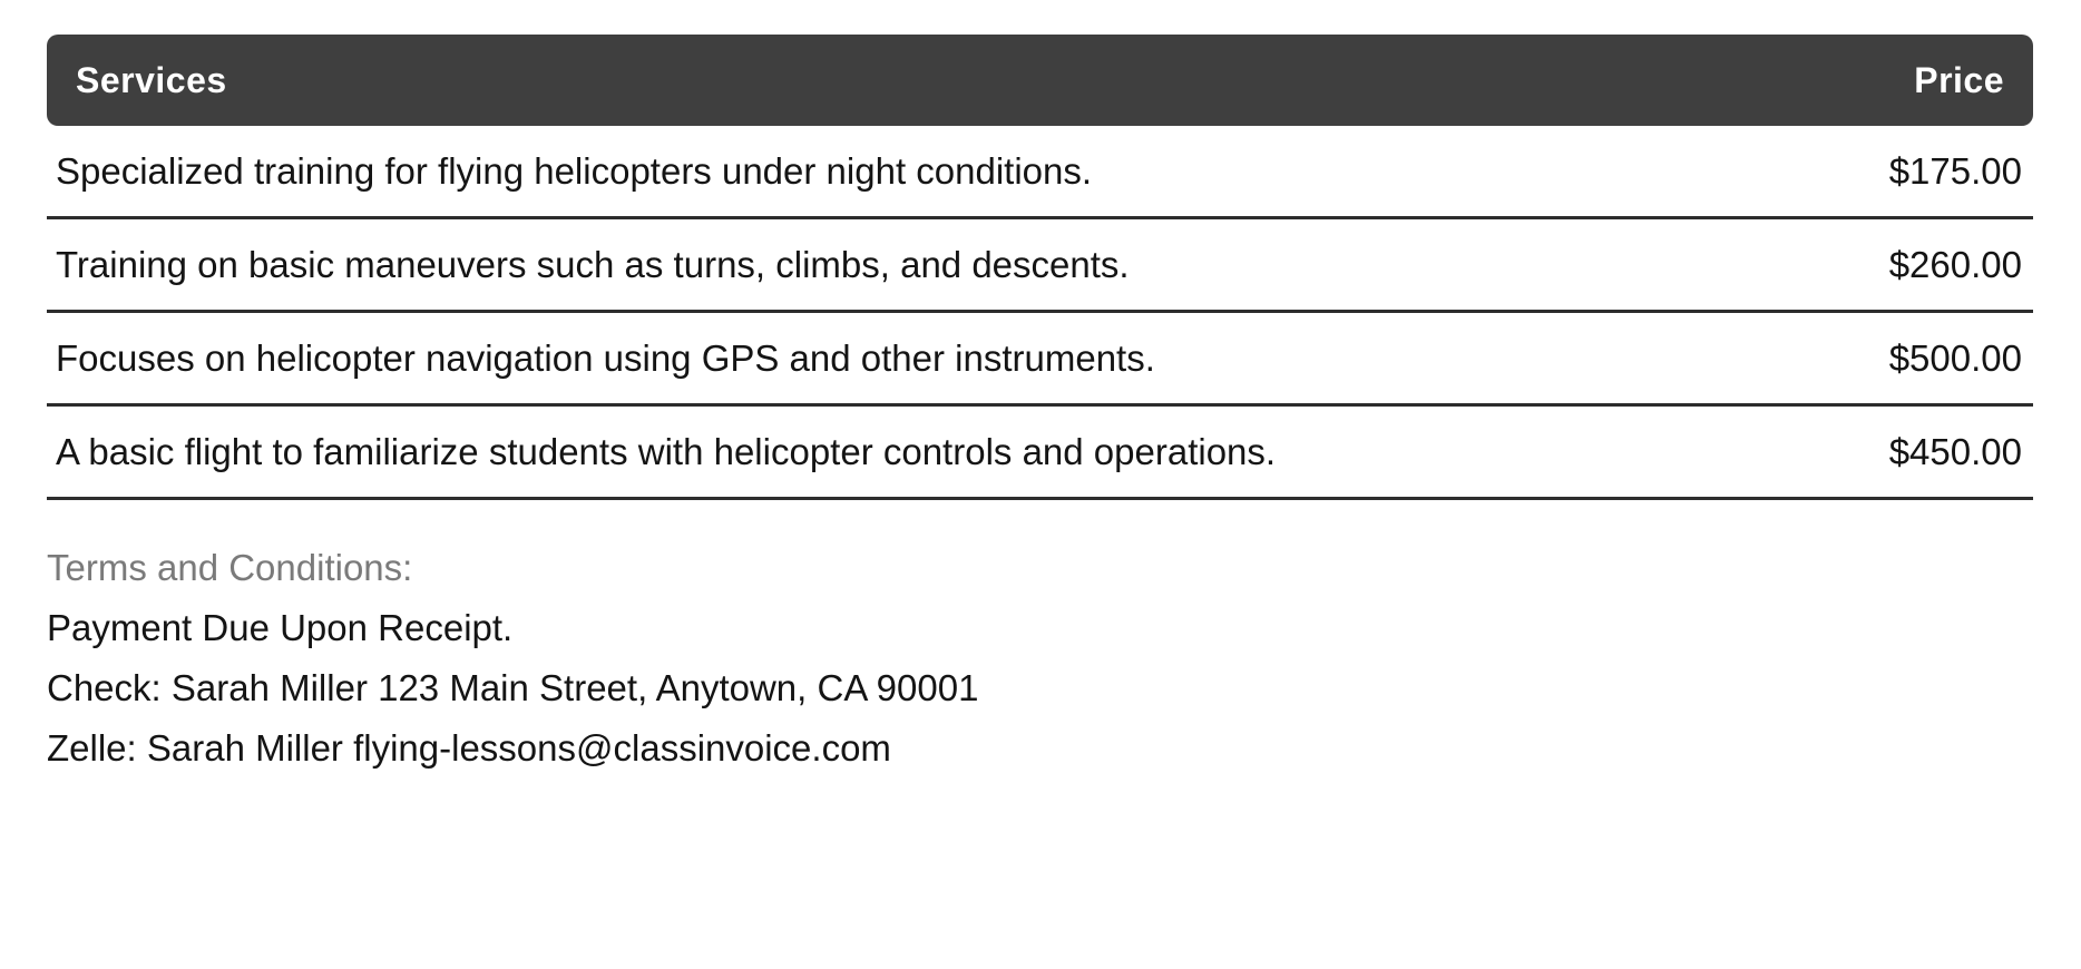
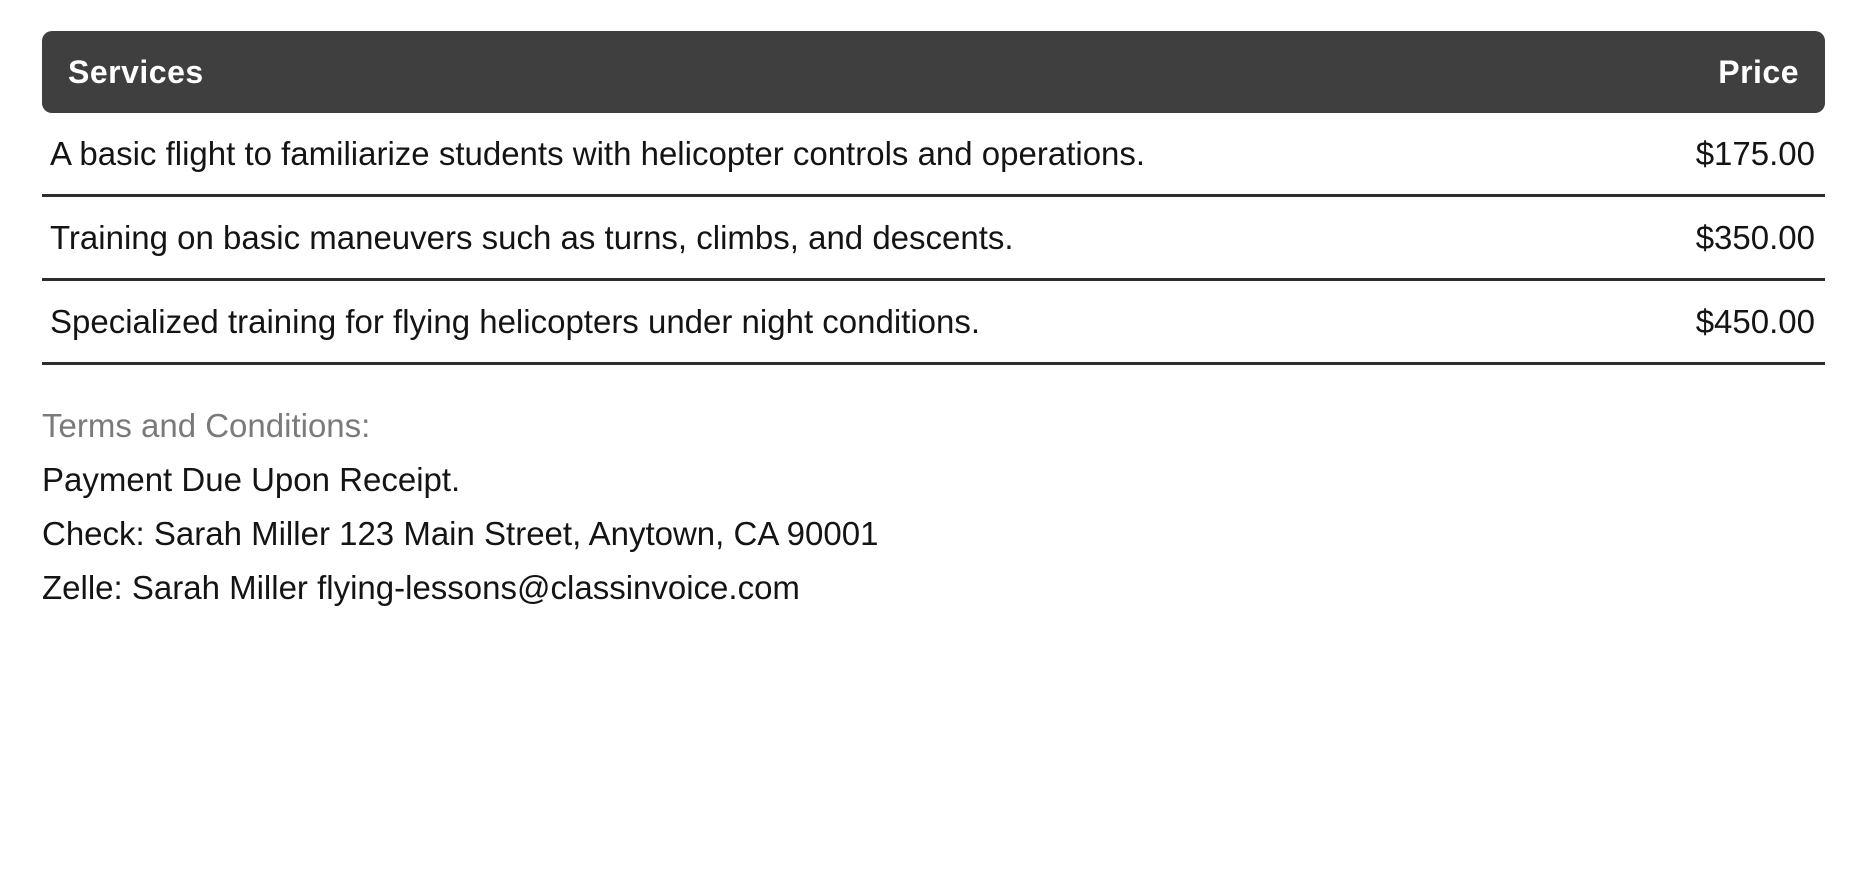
  Services
  Price
- Specialized training for flying helicopters under night conditions.
+ A basic flight to familiarize students with helicopter controls and operations.
  $175.00
  Training on basic maneuvers such as turns, climbs, and descents.
- $260.00
+ $350.00
- Focuses on helicopter navigation using GPS and other instruments.
- $500.00
- A basic flight to familiarize students with helicopter controls and operations.
+ Specialized training for flying helicopters under night conditions.
  $450.00
  Terms and Conditions:
  Payment Due Upon Receipt.
  Check: Sarah Miller 123 Main Street, Anytown, CA 90001
  Zelle: Sarah Miller flying-lessons@classinvoice.com
